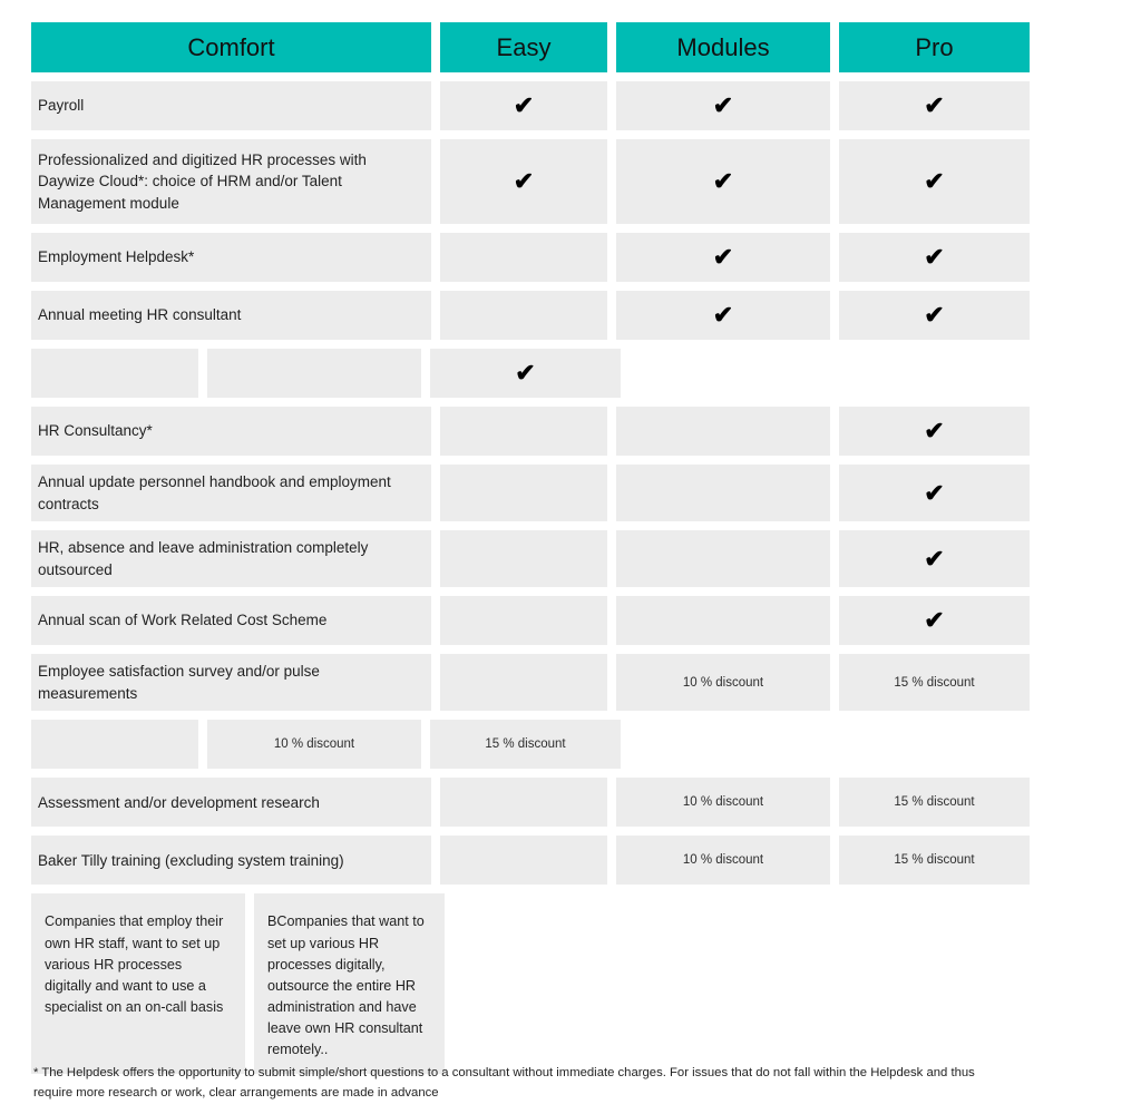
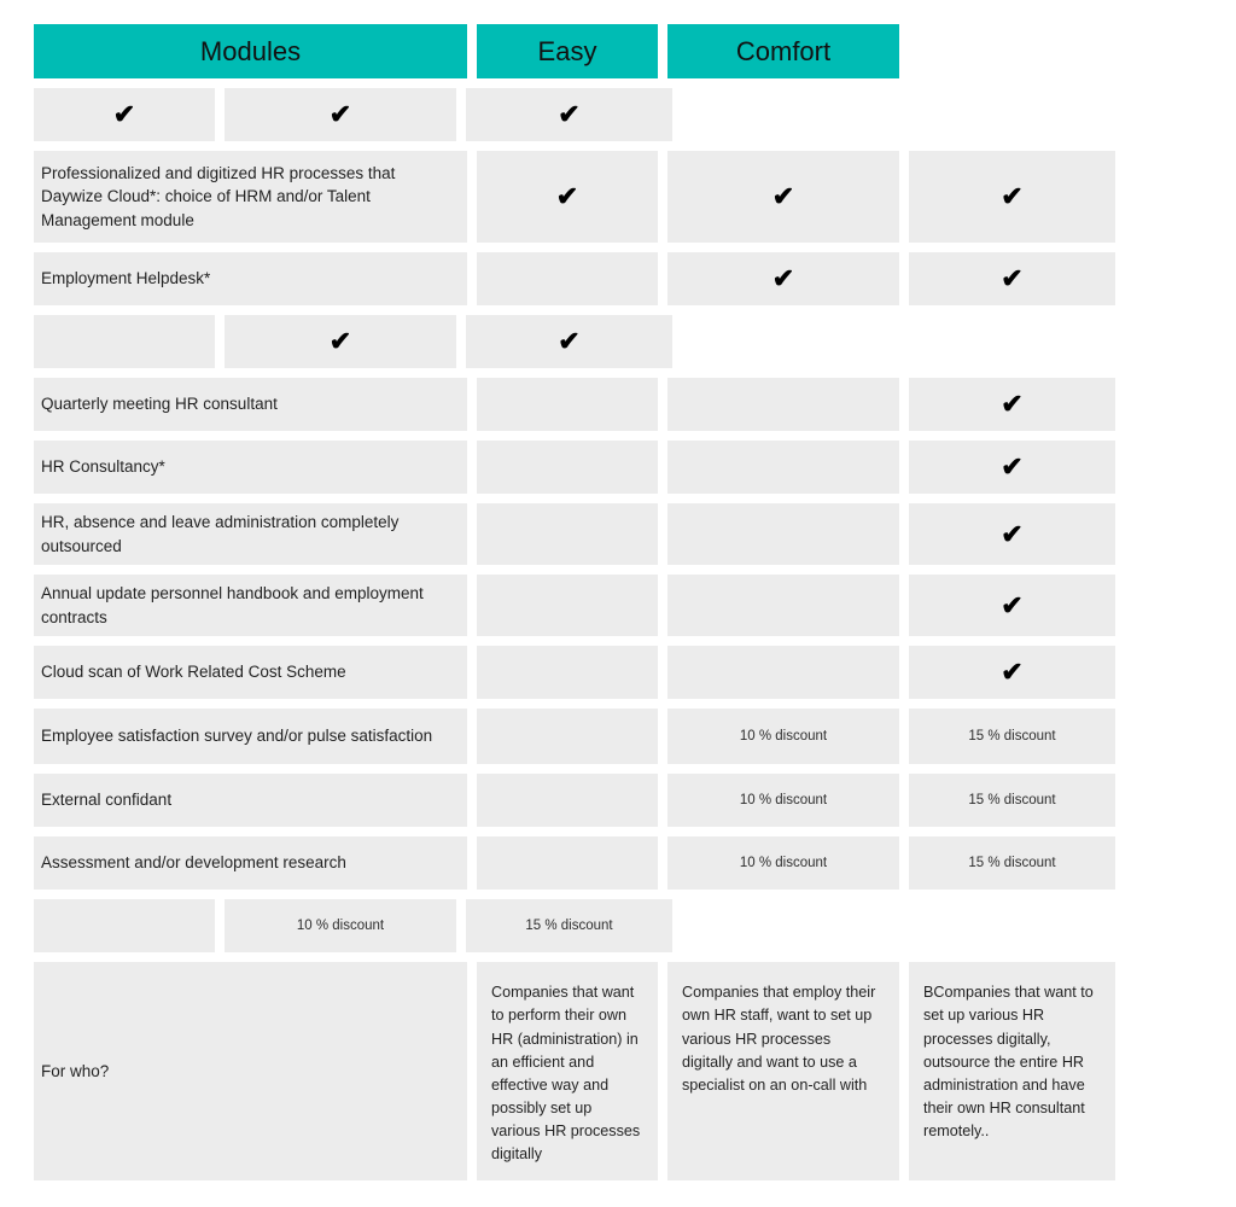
- Comfort
+ Modules
  Easy
- Modules
+ Comfort
- Pro
- Payroll
  ✔
  ✔
  ✔
- Professionalized and digitized HR processes with Daywize Cloud*: choice of HRM and/or Talent Management module
+ Professionalized and digitized HR processes that Daywize Cloud*: choice of HRM and/or Talent Management module
  ✔
  ✔
  ✔
  Employment Helpdesk*
  ✔
  ✔
- Annual meeting HR consultant
  ✔
  ✔
+ Quarterly meeting HR consultant
  ✔
  HR Consultancy*
  ✔
- Annual update personnel handbook and employment contracts
+ HR, absence and leave administration completely outsourced
  ✔
- HR, absence and leave administration completely outsourced
+ Annual update personnel handbook and employment contracts
  ✔
- Annual scan of Work Related Cost Scheme
+ Cloud scan of Work Related Cost Scheme
  ✔
- Employee satisfaction survey and/or pulse measurements
+ Employee satisfaction survey and/or pulse satisfaction
  10 % discount
  15 % discount
+ External confidant
  10 % discount
  15 % discount
  Assessment and/or development research
  10 % discount
  15 % discount
- Baker Tilly training (excluding system training)
  10 % discount
  15 % discount
+ For who?
+ Companies that want to perform their own HR (administration) in an efficient and effective way and possibly set up various HR processes digitally
- Companies that employ their own HR staff, want to set up various HR processes digitally and want to use a specialist on an on-call basis
+ Companies that employ their own HR staff, want to set up various HR processes digitally and want to use a specialist on an on-call with
- BCompanies that want to set up various HR processes digitally, outsource the entire HR administration and have leave own HR consultant remotely..
+ BCompanies that want to set up various HR processes digitally, outsource the entire HR administration and have their own HR consultant remotely..
- * The Helpdesk offers the opportunity to submit simple/short questions to a consultant without immediate charges. For issues that do not fall within the Helpdesk and thus require more research or work, clear arrangements are made in advance
